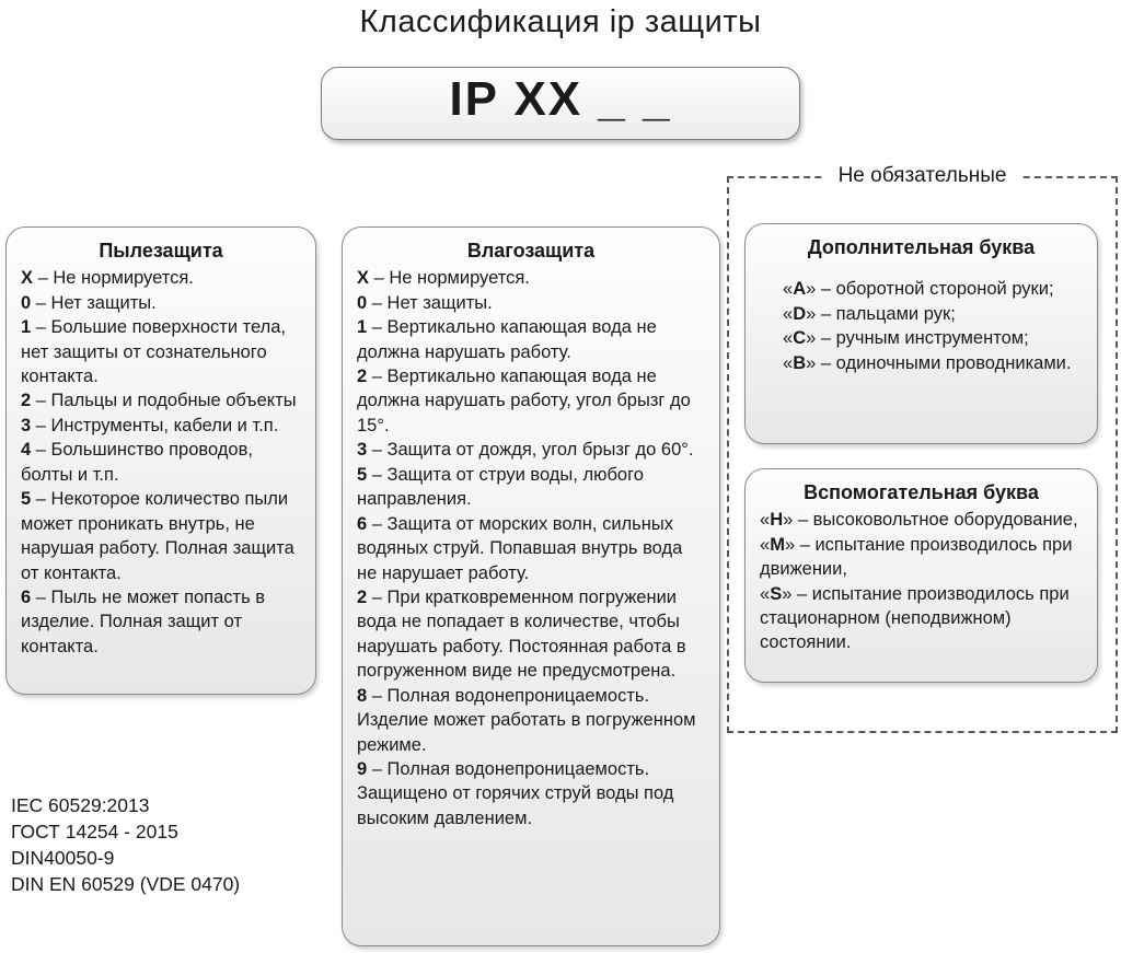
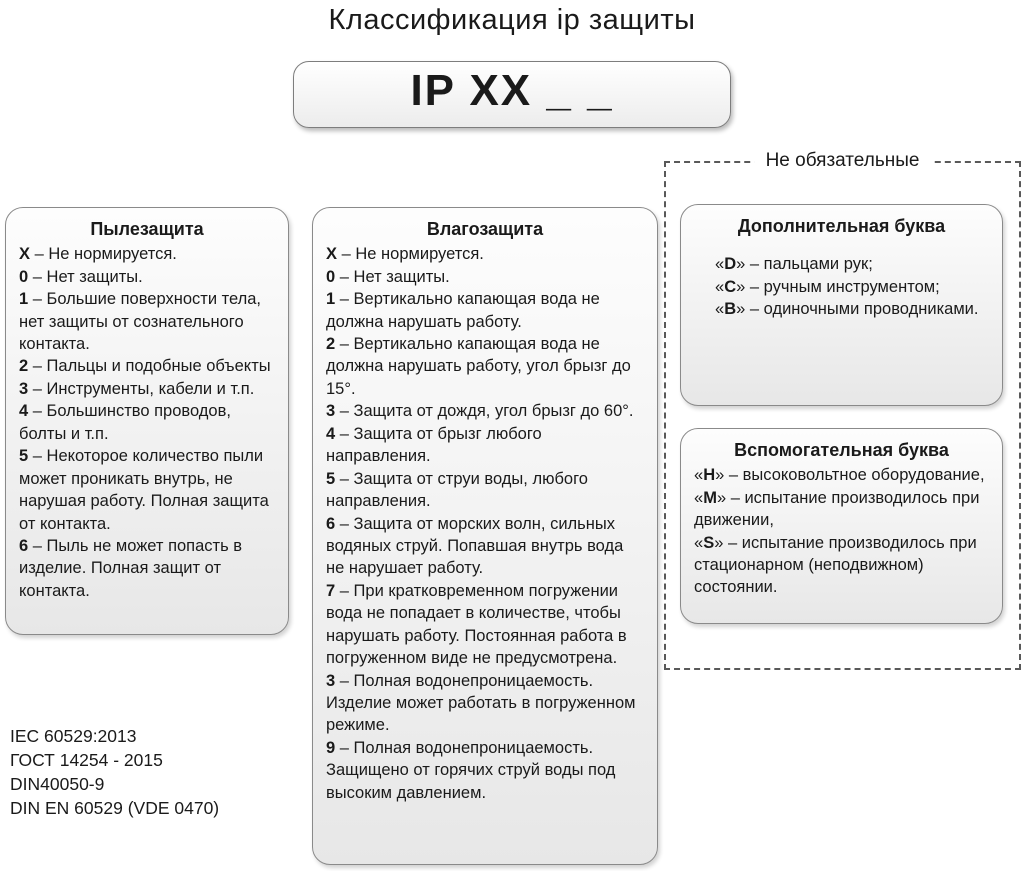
  Классификация ip защиты
  IP XX _ _
  Пылезащита
  X – Не нормируется.
  0 – Нет защиты.
  1 – Большие поверхности тела, нет защиты от сознательного контакта.
  2 – Пальцы и подобные объекты
  3 – Инструменты, кабели и т.п.
  4 – Большинство проводов, болты и т.п.
  5 – Некоторое количество пыли может проникать внутрь, не нарушая работу. Полная защита от контакта.
  6 – Пыль не может попасть в изделие. Полная защит от контакта.
  Влагозащита
  X – Не нормируется.
  0 – Нет защиты.
  1 – Вертикально капающая вода не должна нарушать работу.
  2 – Вертикально капающая вода не должна нарушать работу, угол брызг до 15°.
  3 – Защита от дождя, угол брызг до 60°.
+ 4 – Защита от брызг любого направления.
  5 – Защита от струи воды, любого направления.
  6 – Защита от морских волн, сильных водяных струй. Попавшая внутрь вода не нарушает работу.
- 2 – При кратковременном погружении вода не попадает в количестве, чтобы нарушать работу. Постоянная работа в погруженном виде не предусмотрена.
+ 7 – При кратковременном погружении вода не попадает в количестве, чтобы нарушать работу. Постоянная работа в погруженном виде не предусмотрена.
- 8 – Полная водонепроницаемость. Изделие может работать в погруженном режиме.
+ 3 – Полная водонепроницаемость. Изделие может работать в погруженном режиме.
  9 – Полная водонепроницаемость. Защищено от горячих струй воды под высоким давлением.
  Не обязательные
  Дополнительная буква
- «A» – оборотной стороной руки;
  «D» – пальцами рук;
  «C» – ручным инструментом;
  «B» – одиночными проводниками.
  Вспомогательная буква
  «H» – высоковольтное оборудование,
  «M» – испытание производилось при движении,
  «S» – испытание производилось при стационарном (неподвижном) состоянии.
  IEC 60529:2013
  ГОСТ 14254 - 2015
  DIN40050-9
  DIN EN 60529 (VDE 0470)
